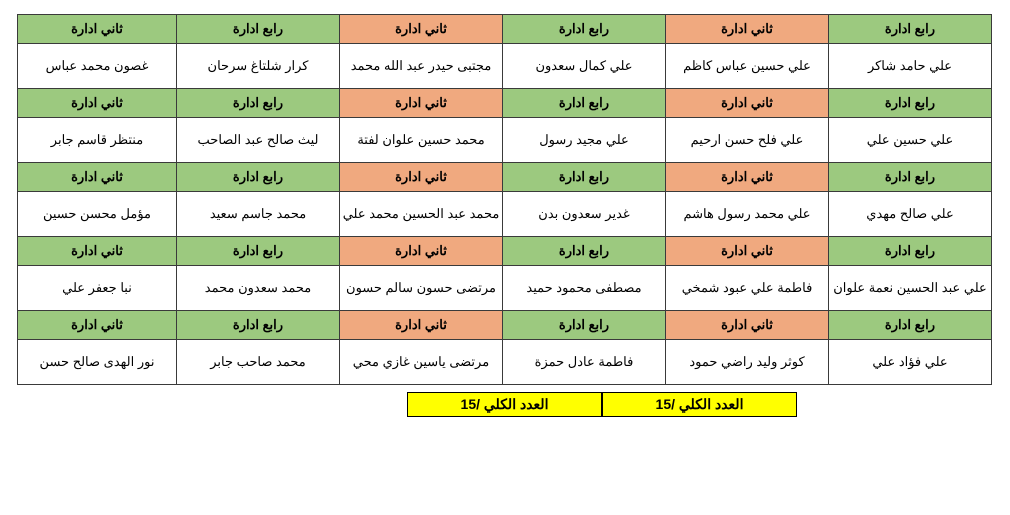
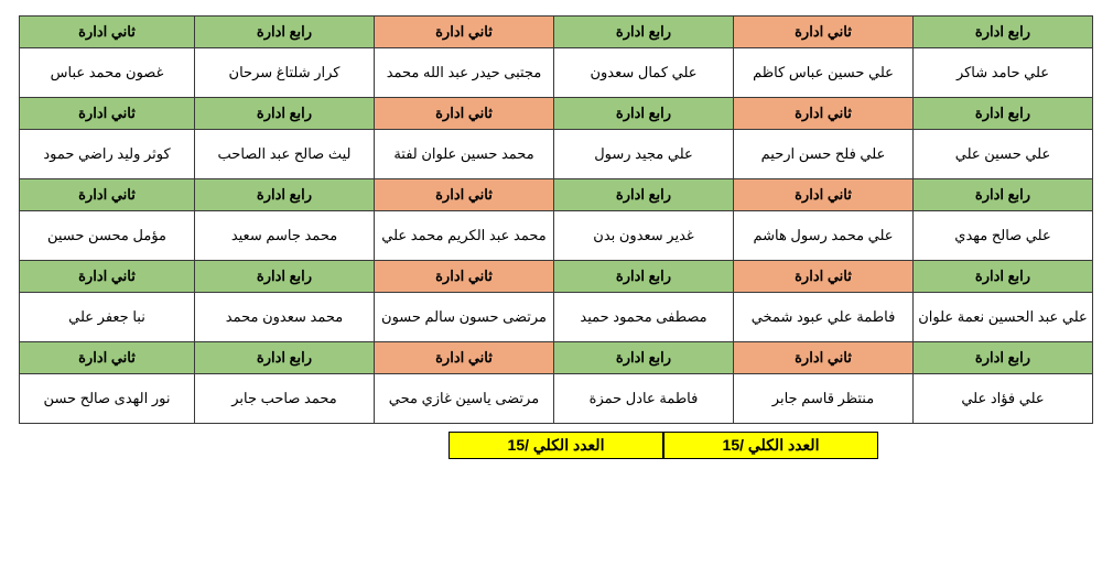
  رابع ادارة	ثاني ادارة	رابع ادارة	ثاني ادارة	رابع ادارة	ثاني ادارة
  علي حامد شاكر	علي حسين عباس كاظم	علي كمال سعدون	مجتبى حيدر عبد الله محمد	كرار شلتاغ سرحان	غصون محمد عباس
  رابع ادارة	ثاني ادارة	رابع ادارة	ثاني ادارة	رابع ادارة	ثاني ادارة
- علي حسين علي	علي فلح حسن ارحيم	علي مجيد رسول	محمد حسين علوان لفتة	ليث صالح عبد الصاحب	منتظر قاسم جابر
+ علي حسين علي	علي فلح حسن ارحيم	علي مجيد رسول	محمد حسين علوان لفتة	ليث صالح عبد الصاحب	كوثر وليد راضي حمود
  رابع ادارة	ثاني ادارة	رابع ادارة	ثاني ادارة	رابع ادارة	ثاني ادارة
- علي صالح مهدي	علي محمد رسول هاشم	غدير سعدون بدن	محمد عبد الحسين محمد علي	محمد جاسم سعيد	مؤمل محسن حسين
+ علي صالح مهدي	علي محمد رسول هاشم	غدير سعدون بدن	محمد عبد الكريم محمد علي	محمد جاسم سعيد	مؤمل محسن حسين
  رابع ادارة	ثاني ادارة	رابع ادارة	ثاني ادارة	رابع ادارة	ثاني ادارة
  علي عبد الحسين نعمة علوان	فاطمة علي عبود شمخي	مصطفى محمود حميد	مرتضى حسون سالم حسون	محمد سعدون محمد	نبا جعفر علي
  رابع ادارة	ثاني ادارة	رابع ادارة	ثاني ادارة	رابع ادارة	ثاني ادارة
- علي فؤاد علي	كوثر وليد راضي حمود	فاطمة عادل حمزة	مرتضى ياسين غازي محي	محمد صاحب جابر	نور الهدى صالح حسن
+ علي فؤاد علي	منتظر قاسم جابر	فاطمة عادل حمزة	مرتضى ياسين غازي محي	محمد صاحب جابر	نور الهدى صالح حسن
  العدد الكلي /15
  العدد الكلي /15
